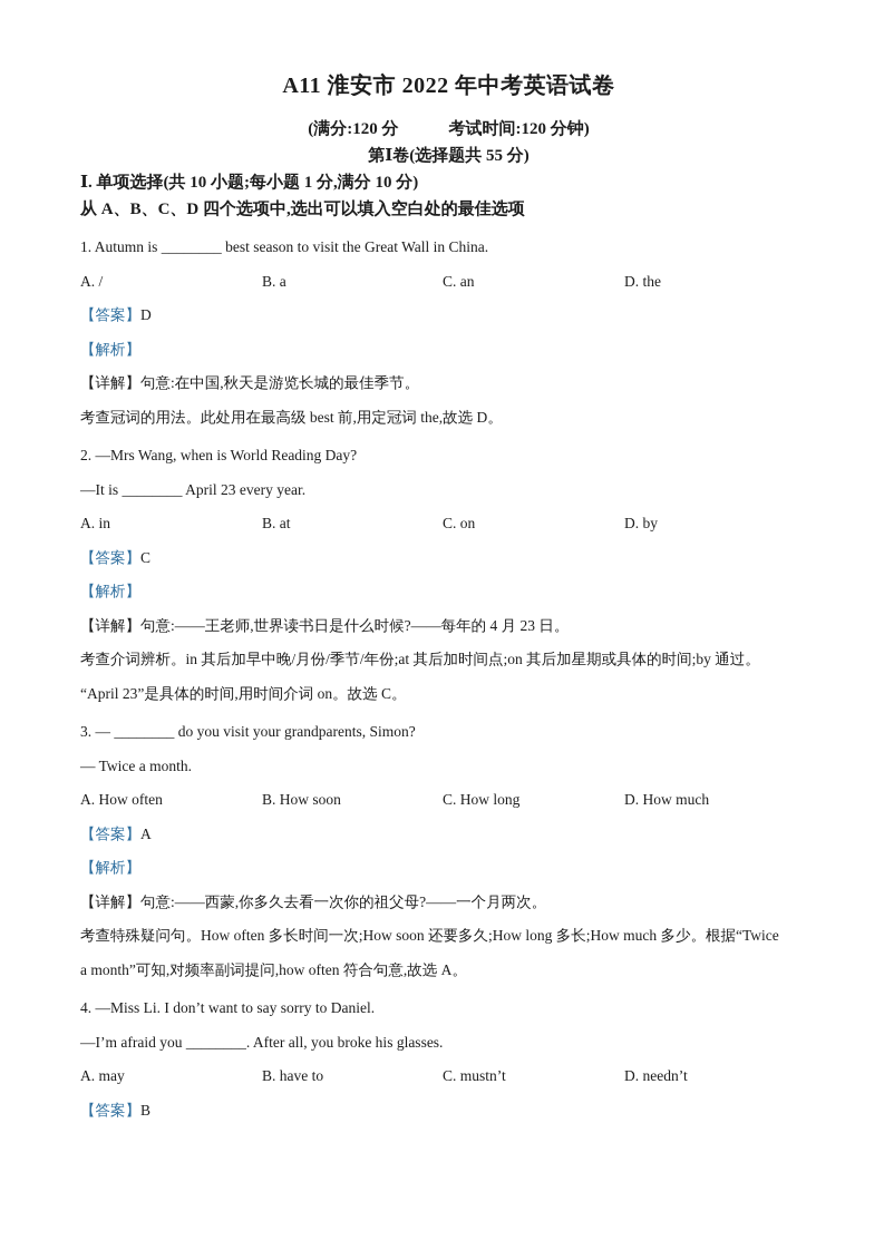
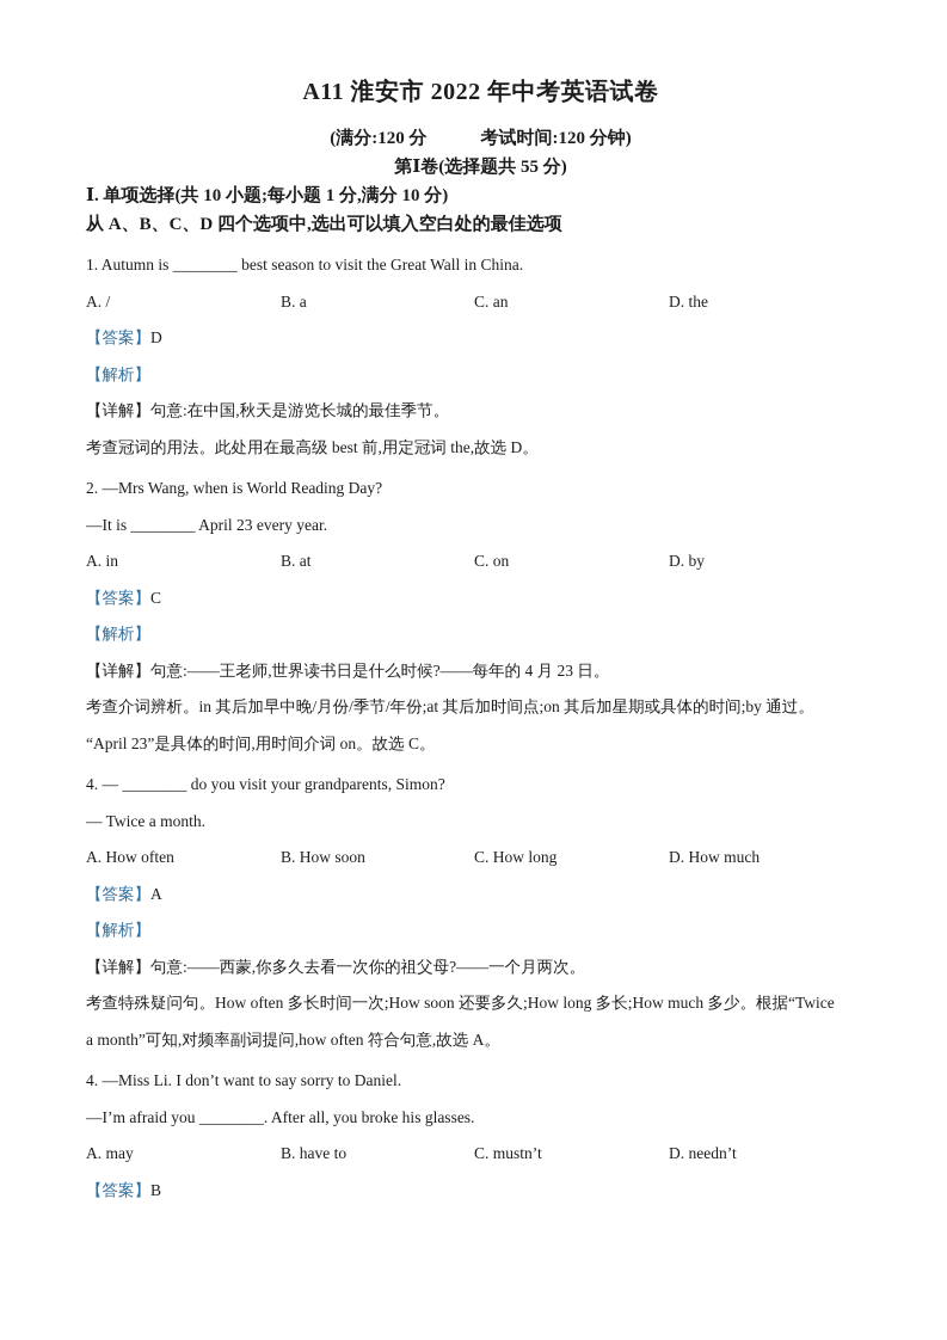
  A11 淮安市 2022 年中考英语试卷
  (满分:120 分 考试时间:120 分钟)
  第Ⅰ卷(选择题共 55 分)
  Ⅰ. 单项选择(共 10 小题;每小题 1 分,满分 10 分)
  从 A、B、C、D 四个选项中,选出可以填入空白处的最佳选项
  1. Autumn is ________ best season to visit the Great Wall in China.
  A. /
  B. a
  C. an
  D. the
  【答案】D
  【解析】
  【详解】句意:在中国,秋天是游览长城的最佳季节。
  考查冠词的用法。此处用在最高级 best 前,用定冠词 the,故选 D。
  2. —Mrs Wang, when is World Reading Day?
  —It is ________ April 23 every year.
  A. in
  B. at
  C. on
  D. by
  【答案】C
  【解析】
  【详解】句意:——王老师,世界读书日是什么时候?——每年的 4 月 23 日。
  考查介词辨析。in 其后加早中晚/月份/季节/年份;at 其后加时间点;on 其后加星期或具体的时间;by 通过。
  “April 23”是具体的时间,用时间介词 on。故选 C。
- 3. — ________ do you visit your grandparents, Simon?
+ 4. — ________ do you visit your grandparents, Simon?
  — Twice a month.
  A. How often
  B. How soon
  C. How long
  D. How much
  【答案】A
  【解析】
  【详解】句意:——西蒙,你多久去看一次你的祖父母?——一个月两次。
  考查特殊疑问句。How often 多长时间一次;How soon 还要多久;How long 多长;How much 多少。根据“Twice
  a month”可知,对频率副词提问,how often 符合句意,故选 A。
  4. —Miss Li. I don’t want to say sorry to Daniel.
  —I’m afraid you ________. After all, you broke his glasses.
  A. may
  B. have to
  C. mustn’t
  D. needn’t
  【答案】B
